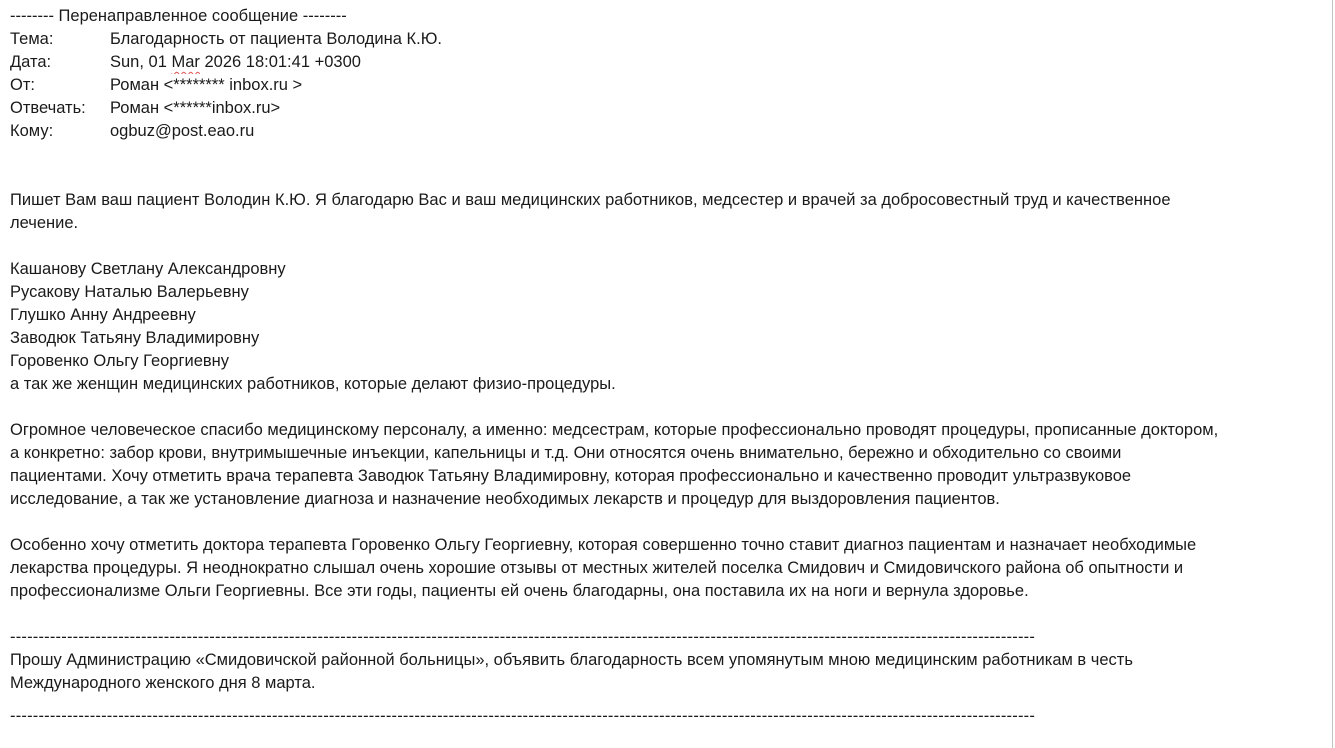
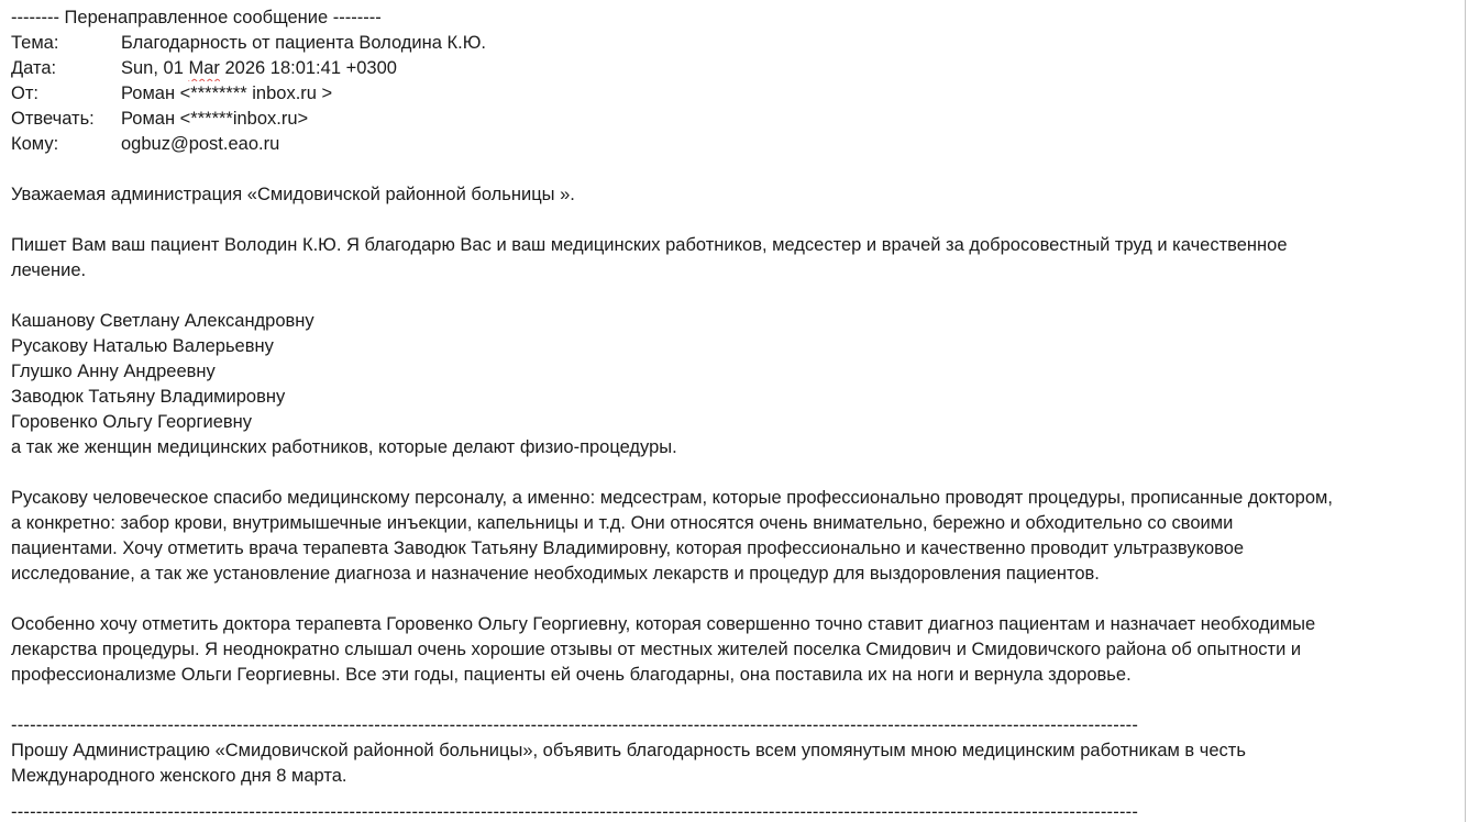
  -------- Перенаправленное сообщение --------
  Тема:
  Благодарность от пациента Володина К.Ю.
  Дата:
  Sun, 01 Mar 2026 18:01:41 +0300
  От:
  Роман <******** inbox.ru >
  Отвечать:
  Роман <******inbox.ru>
  Кому:
  ogbuz@post.eao.ru
+ Уважаемая администрация «Смидовичской районной больницы ».
  Пишет Вам ваш пациент Володин К.Ю. Я благодарю Вас и ваш медицинских работников, медсестер и врачей за добросовестный труд и качественное
  лечение.
  Кашанову Светлану Александровну
  Русакову Наталью Валерьевну
  Глушко Анну Андреевну
  Заводюк Татьяну Владимировну
  Горовенко Ольгу Георгиевну
  а так же женщин медицинских работников, которые делают физио-процедуры.
- Огромное человеческое спасибо медицинскому персоналу, а именно: медсестрам, которые профессионально проводят процедуры, прописанные доктором,
+ Русакову человеческое спасибо медицинскому персоналу, а именно: медсестрам, которые профессионально проводят процедуры, прописанные доктором,
  а конкретно: забор крови, внутримышечные инъекции, капельницы и т.д. Они относятся очень внимательно, бережно и обходительно со своими
  пациентами. Хочу отметить врача терапевта Заводюк Татьяну Владимировну, которая профессионально и качественно проводит ультразвуковое
  исследование, а так же установление диагноза и назначение необходимых лекарств и процедур для выздоровления пациентов.
  Особенно хочу отметить доктора терапевта Горовенко Ольгу Георгиевну, которая совершенно точно ставит диагноз пациентам и назначает необходимые
  лекарства процедуры. Я неоднократно слышал очень хорошие отзывы от местных жителей поселка Смидович и Смидовичского района об опытности и
  профессионализме Ольги Георгиевны. Все эти годы, пациенты ей очень благодарны, она поставила их на ноги и вернула здоровье.
  ------------------------------------------------------------------------------------------------------------------------------------------------------------------------------------
  Прошу Администрацию «Смидовичской районной больницы», объявить благодарность всем упомянутым мною медицинским работникам в честь
  Международного женского дня 8 марта.
  ------------------------------------------------------------------------------------------------------------------------------------------------------------------------------------
